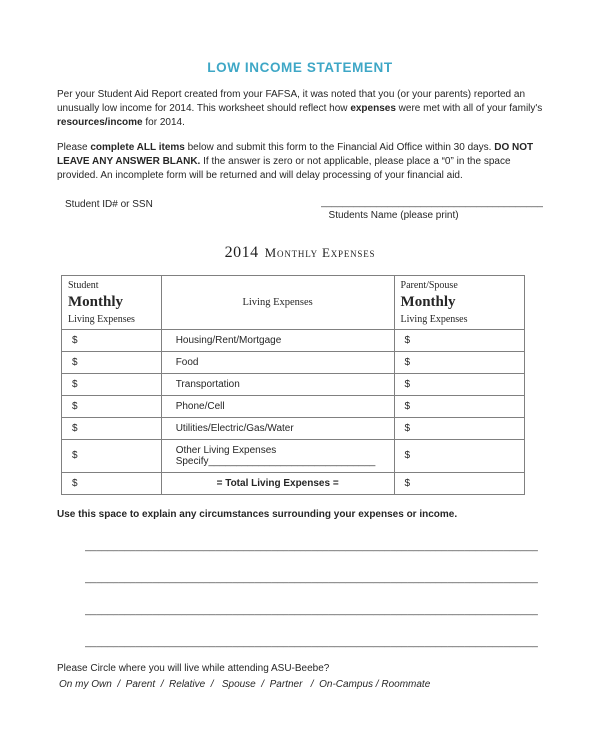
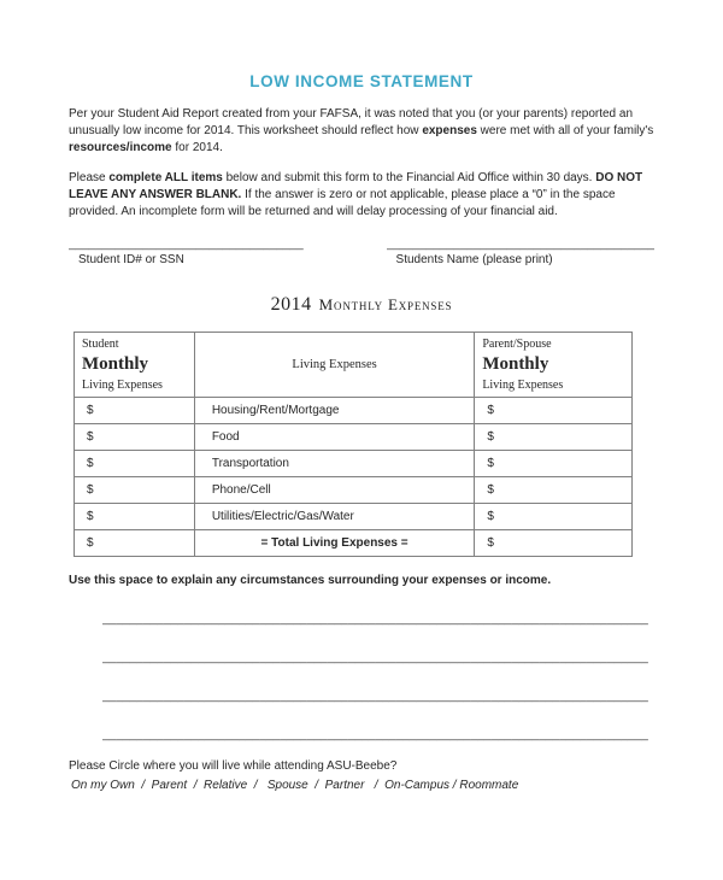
  LOW INCOME STATEMENT
  Per your Student Aid Report created from your FAFSA, it was noted that you (or your parents) reported an unusually low income for 2014. This worksheet should reflect how expenses were met with all of your family's resources/income for 2014.
  Please complete ALL items below and submit this form to the Financial Aid Office within 30 days. DO NOT LEAVE ANY ANSWER BLANK. If the answer is zero or not applicable, please place a “0” in the space provided. An incomplete form will be returned and will delay processing of your financial aid.
+ ___________________________________
  Student ID# or SSN
  ________________________________________
  Students Name (please print)
  2014 Monthly Expenses
  Student Monthly Living Expenses	Living Expenses	Parent/Spouse Monthly Living Expenses
  $	Housing/Rent/Mortgage	$
  $	Food	$
  $	Transportation	$
  $	Phone/Cell	$
  $	Utilities/Electric/Gas/Water	$
- $	Other Living Expenses Specify______________________________	$
  $	= Total Living Expenses =	$
  Use this space to explain any circumstances surrounding your expenses or income.
  ________________________________________________________________________________
  ________________________________________________________________________________
  ________________________________________________________________________________
  ________________________________________________________________________________
  Please Circle where you will live while attending ASU-Beebe?
  On my Own / Parent / Relative / Spouse / Partner / On-Campus / Roommate
